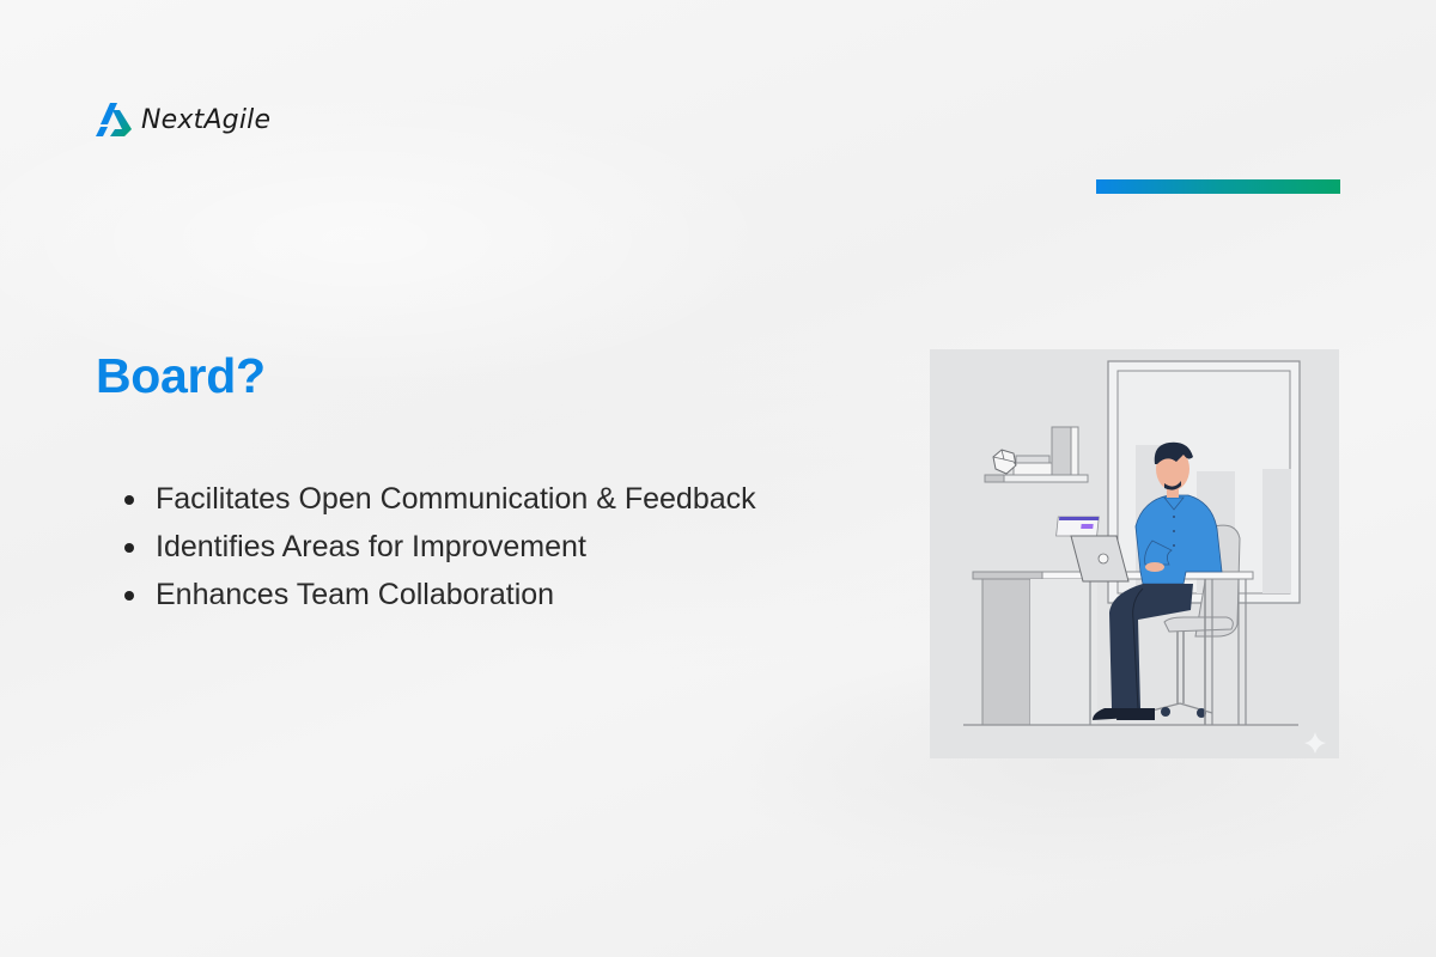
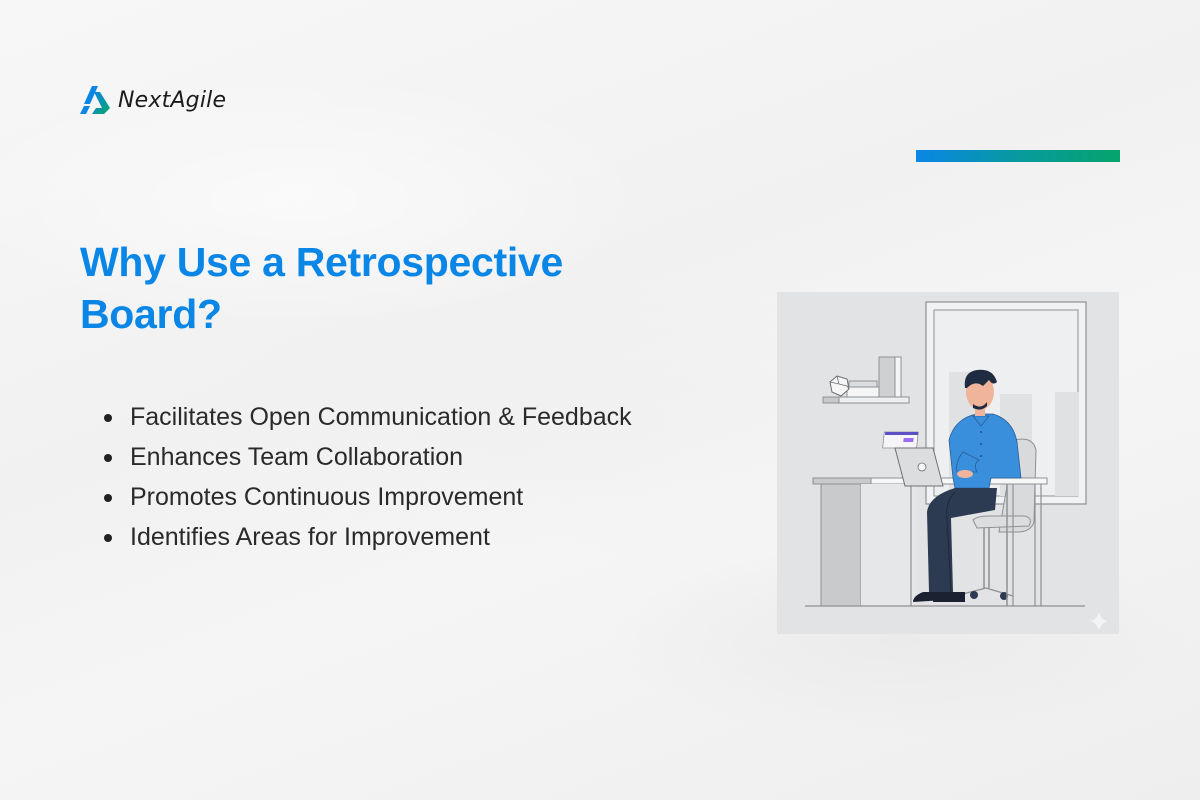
  NextAgile
+ Why Use a Retrospective
  Board?
  Facilitates Open Communication & Feedback
- Identifies Areas for Improvement
+ Enhances Team Collaboration
+ Promotes Continuous Improvement
- Enhances Team Collaboration
+ Identifies Areas for Improvement
